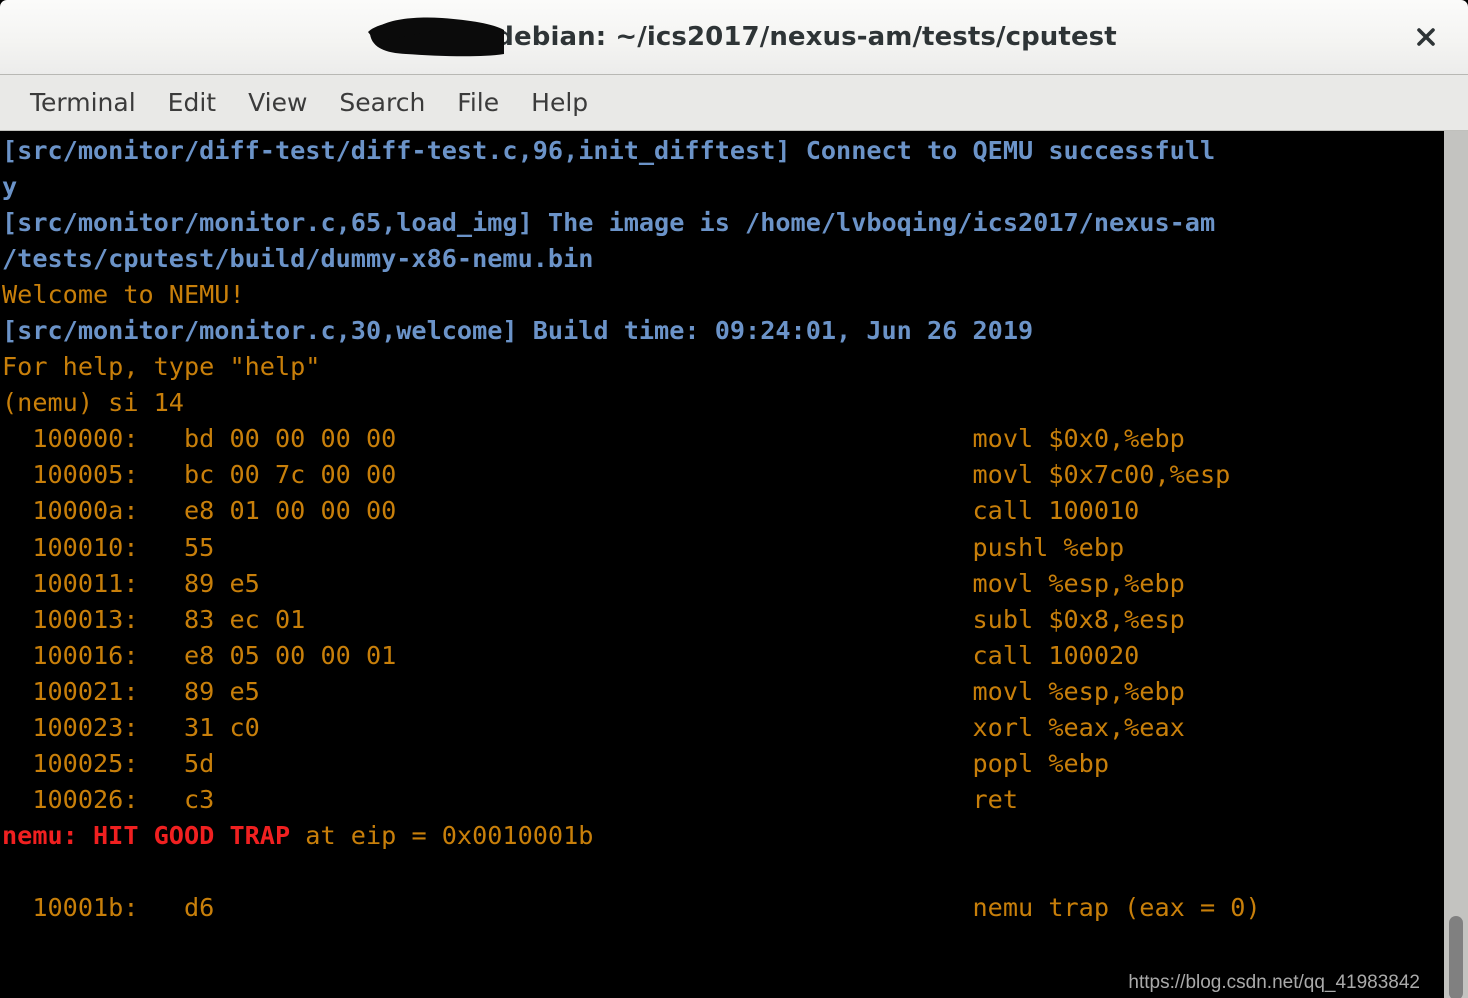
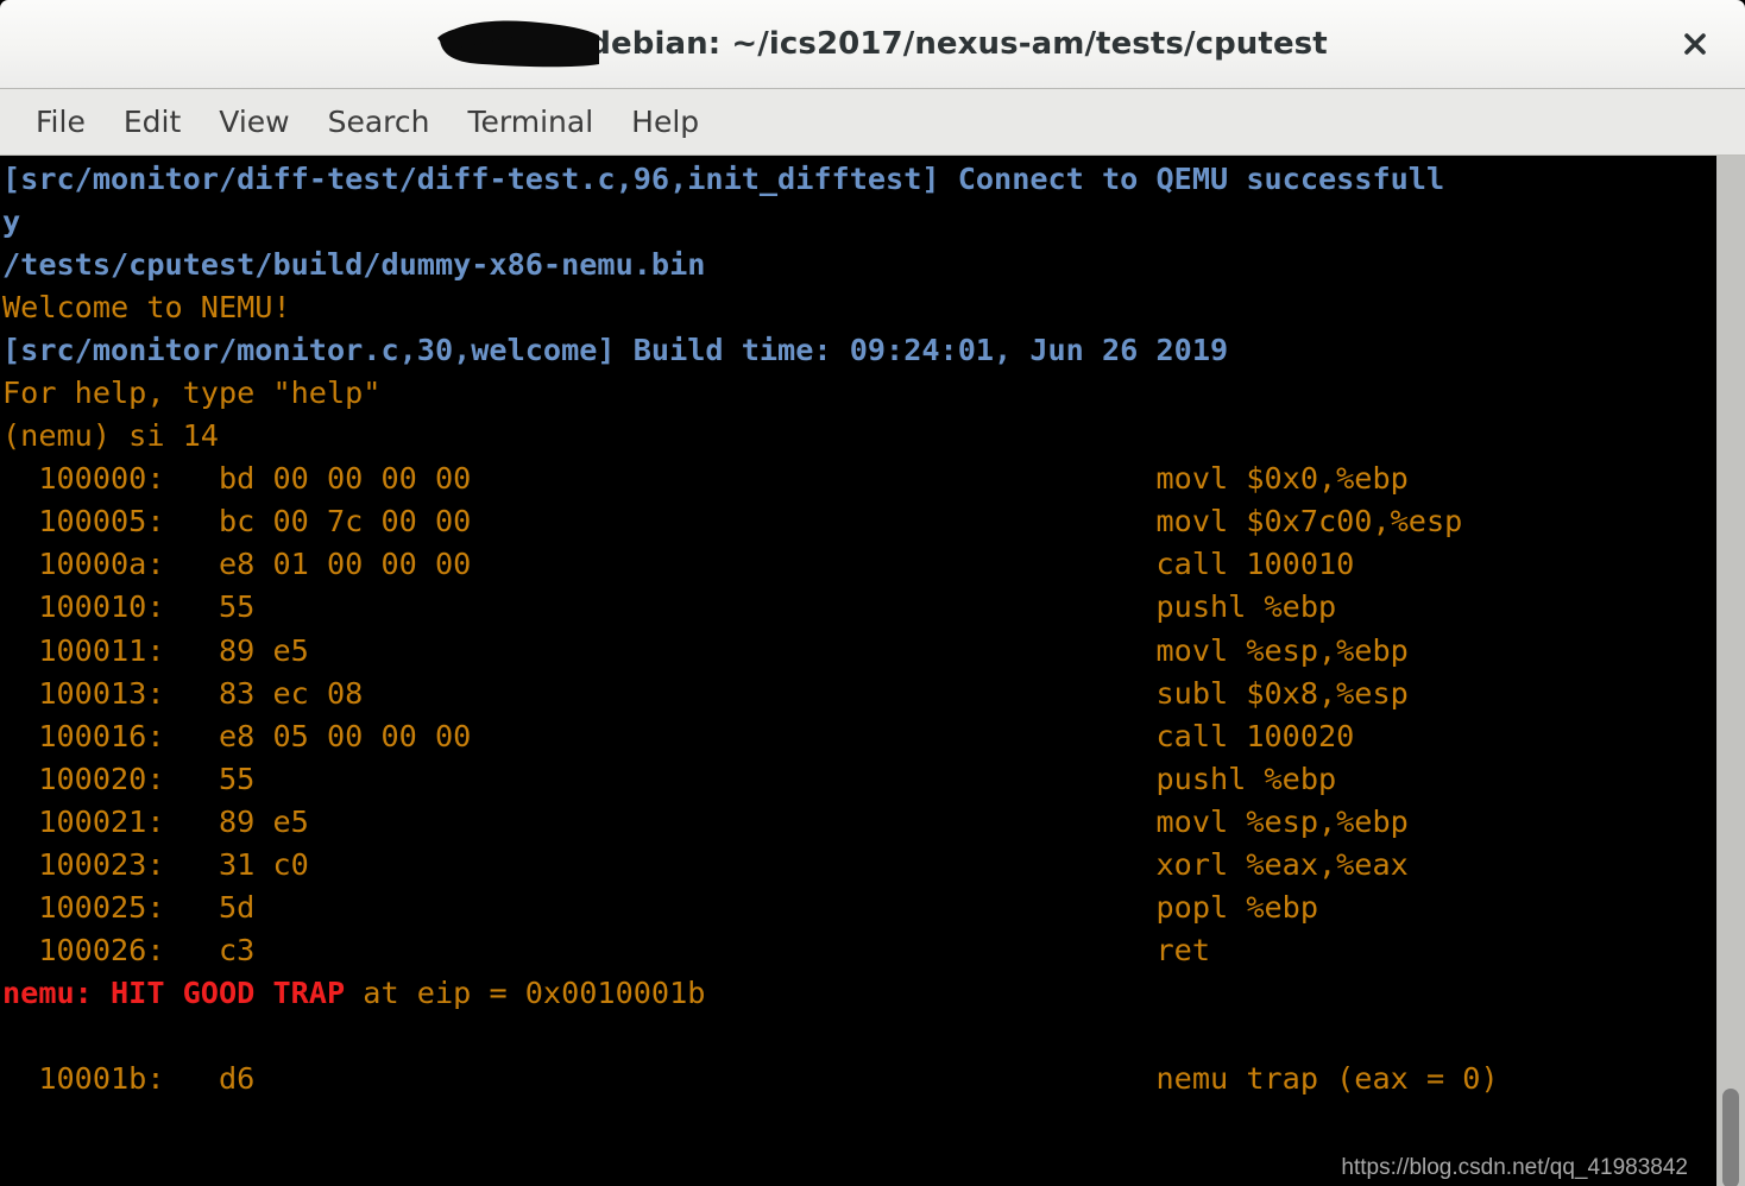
  debian: ~/ics2017/nexus-am/tests/cputest
- Terminal
+ File
  Edit
  View
  Search
- File
+ Terminal
  Help
  [src/monitor/diff-test/diff-test.c,96,init_difftest] Connect to QEMU successfull
  y
- [src/monitor/monitor.c,65,load_img] The image is /home/lvboqing/ics2017/nexus-am
  /tests/cputest/build/dummy-x86-nemu.bin
  Welcome to NEMU!
  [src/monitor/monitor.c,30,welcome] Build time: 09:24:01, Jun 26 2019
  For help, type "help"
  (nemu) si 14
  100000: bd 00 00 00 00 movl $0x0,%ebp
  100005: bc 00 7c 00 00 movl $0x7c00,%esp
  10000a: e8 01 00 00 00 call 100010
  100010: 55 pushl %ebp
  100011: 89 e5 movl %esp,%ebp
- 100013: 83 ec 01 subl $0x8,%esp
+ 100013: 83 ec 08 subl $0x8,%esp
- 100016: e8 05 00 00 01 call 100020
+ 100016: e8 05 00 00 00 call 100020
+ 100020: 55 pushl %ebp
  100021: 89 e5 movl %esp,%ebp
  100023: 31 c0 xorl %eax,%eax
  100025: 5d popl %ebp
  100026: c3 ret
  nemu: HIT GOOD TRAP at eip = 0x0010001b
  10001b: d6 nemu trap (eax = 0)
  https://blog.csdn.net/qq_41983842
